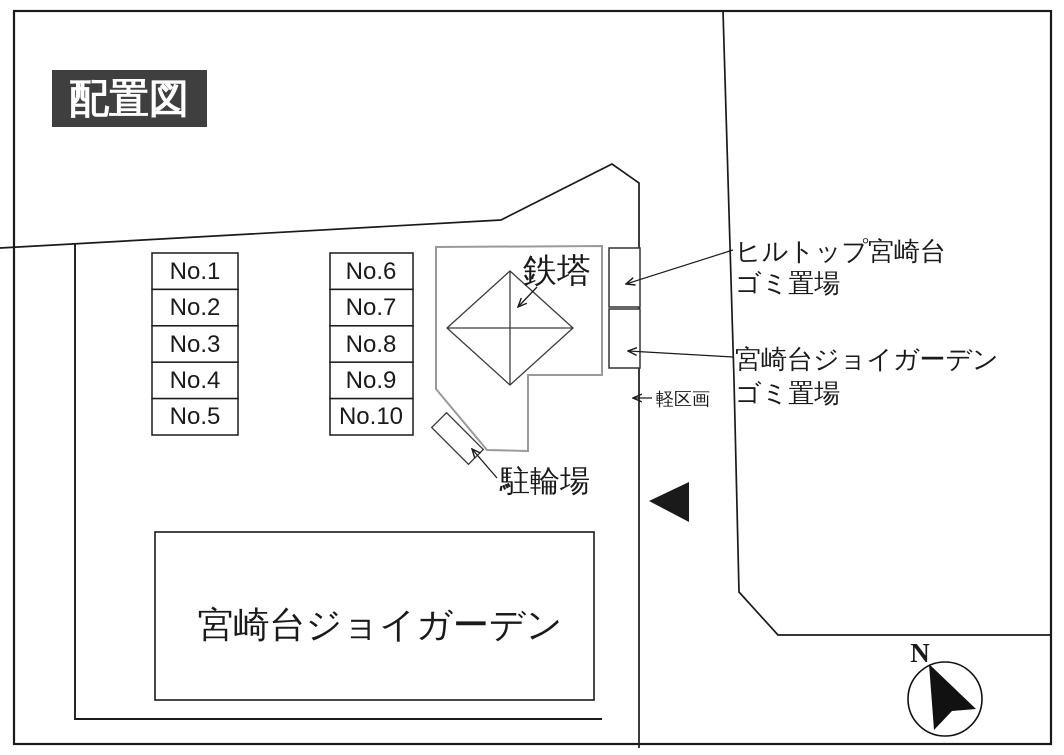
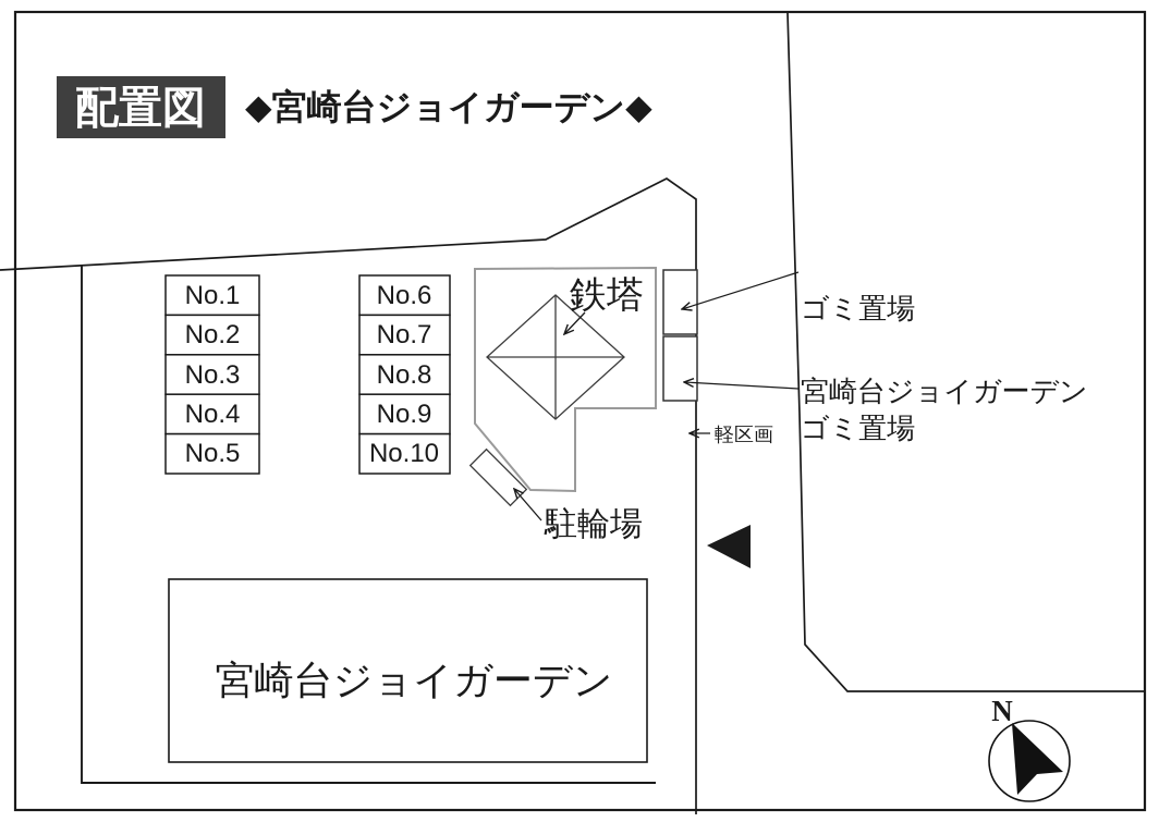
  配置図
+ ◆宮崎台ジョイガーデン◆
  鉄塔
  軽区画
  No.1
  No.2
  No.3
  No.4
  No.5
  No.6
  No.7
  No.8
  No.9
  No.10
  駐輪場
  宮崎台ジョイガーデン
- ヒルトップ宮崎台
  ゴミ置場
  宮崎台ジョイガーデン
  ゴミ置場
  N
